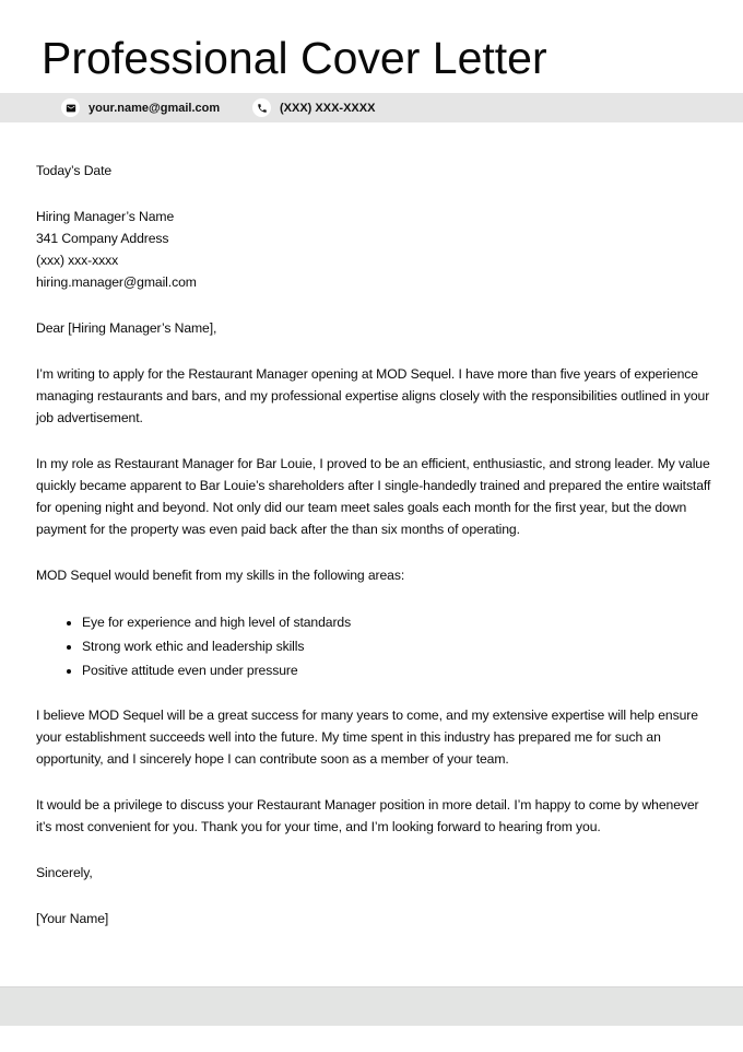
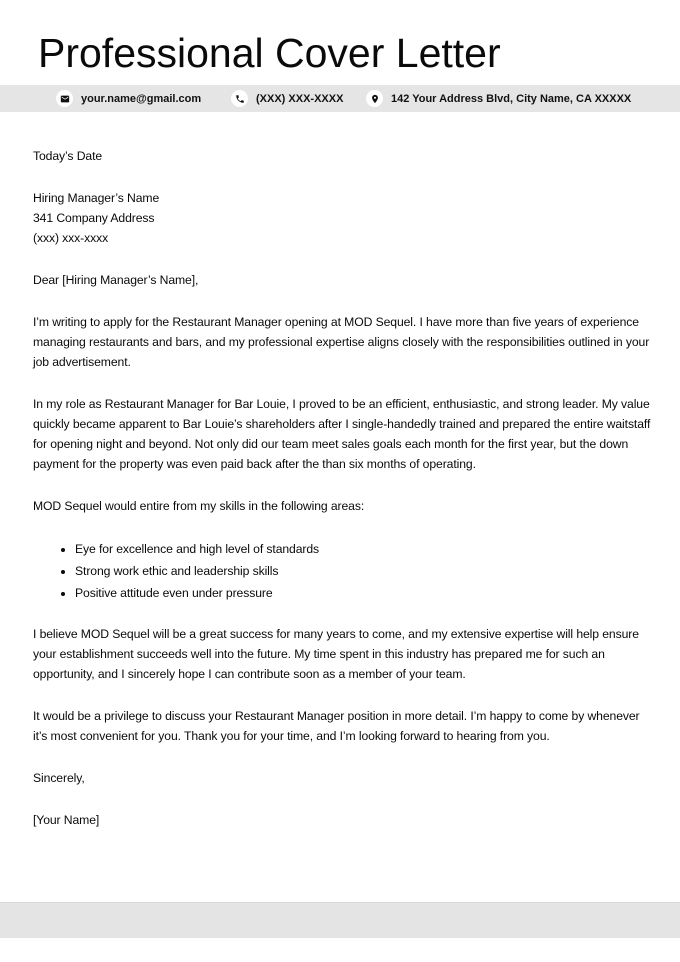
  Professional Cover Letter
  your.name@gmail.com
  (XXX) XXX-XXXX
+ 142 Your Address Blvd, City Name, CA XXXXX
  Today’s Date
  Hiring Manager’s Name
  341 Company Address
  (xxx) xxx-xxxx
- hiring.manager@gmail.com
  Dear [Hiring Manager’s Name],
  I’m writing to apply for the Restaurant Manager opening at MOD Sequel. I have more than five years of experience managing restaurants and bars, and my professional expertise aligns closely with the responsibilities outlined in your job advertisement.
  In my role as Restaurant Manager for Bar Louie, I proved to be an efficient, enthusiastic, and strong leader. My value quickly became apparent to Bar Louie’s shareholders after I single-handedly trained and prepared the entire waitstaff for opening night and beyond. Not only did our team meet sales goals each month for the first year, but the down payment for the property was even paid back after the than six months of operating.
- MOD Sequel would benefit from my skills in the following areas:
+ MOD Sequel would entire from my skills in the following areas:
- Eye for experience and high level of standards
+ Eye for excellence and high level of standards
  Strong work ethic and leadership skills
  Positive attitude even under pressure
  I believe MOD Sequel will be a great success for many years to come, and my extensive expertise will help ensure your establishment succeeds well into the future. My time spent in this industry has prepared me for such an opportunity, and I sincerely hope I can contribute soon as a member of your team.
  It would be a privilege to discuss your Restaurant Manager position in more detail. I’m happy to come by whenever it’s most convenient for you. Thank you for your time, and I’m looking forward to hearing from you.
  Sincerely,
  [Your Name]
